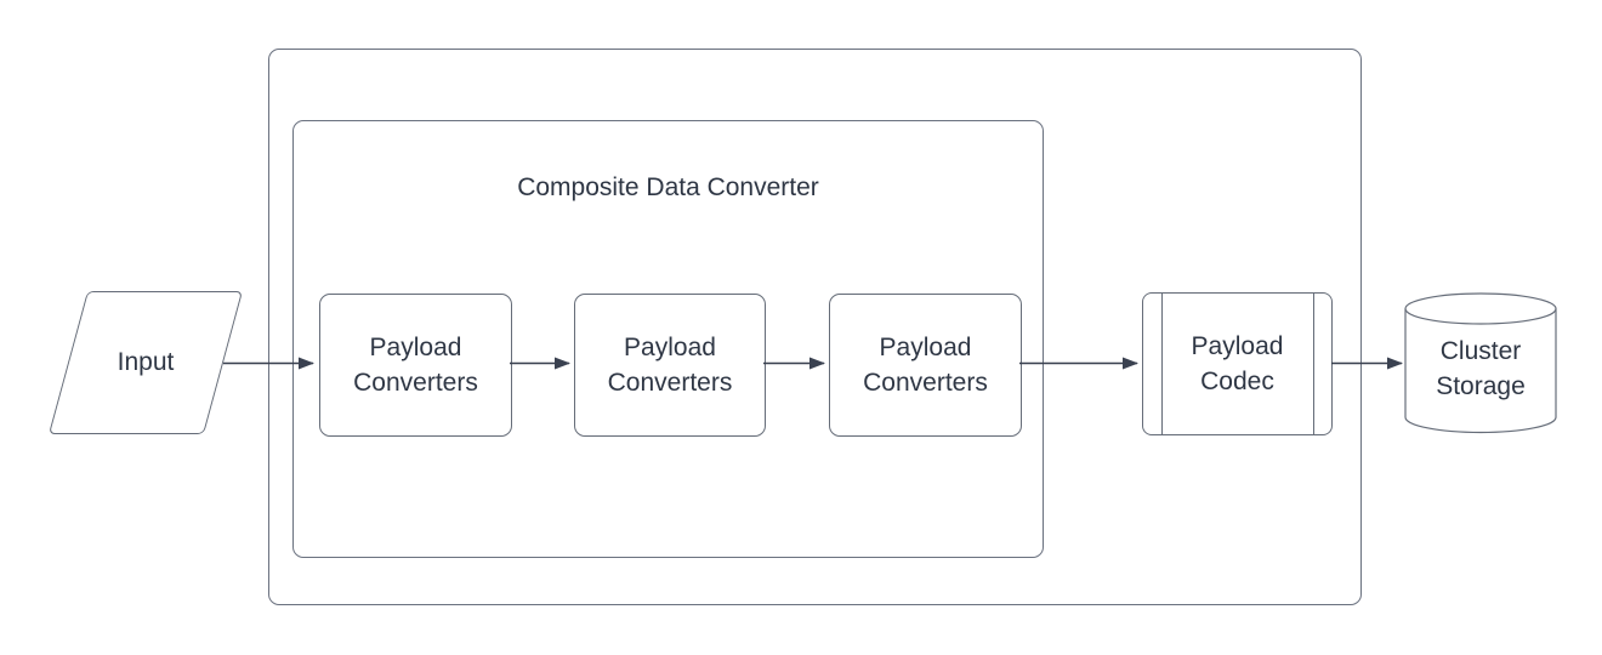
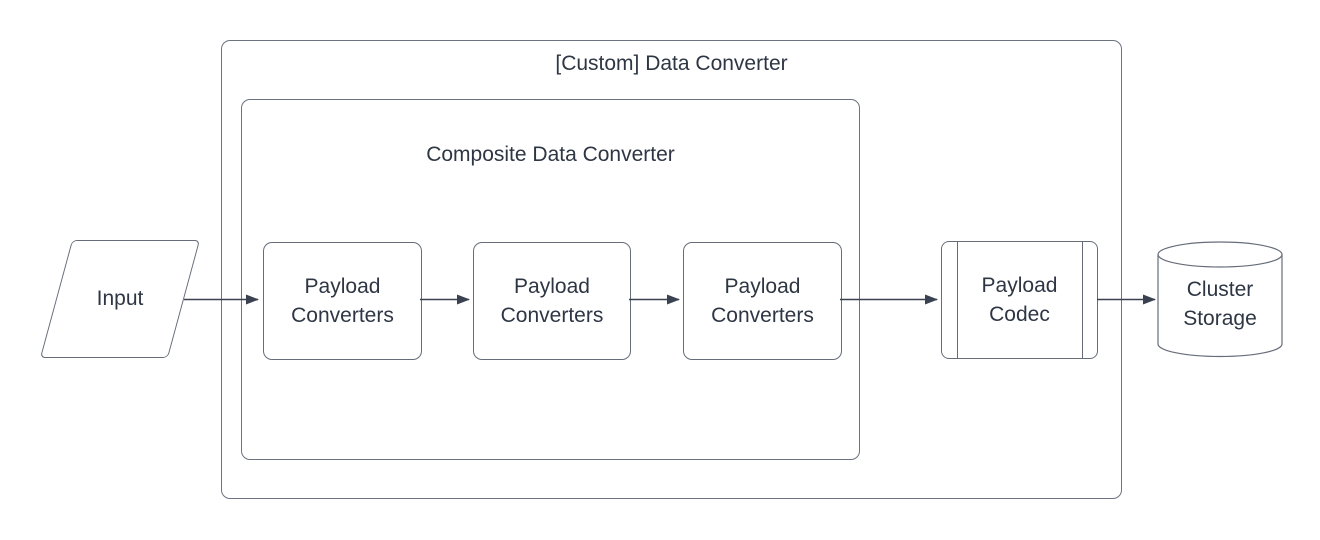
+ [Custom] Data Converter
  Composite Data Converter
  Payload
  Converters
  Payload
  Converters
  Payload
  Converters
  Payload
  Codec
  Input
  Cluster
  Storage
